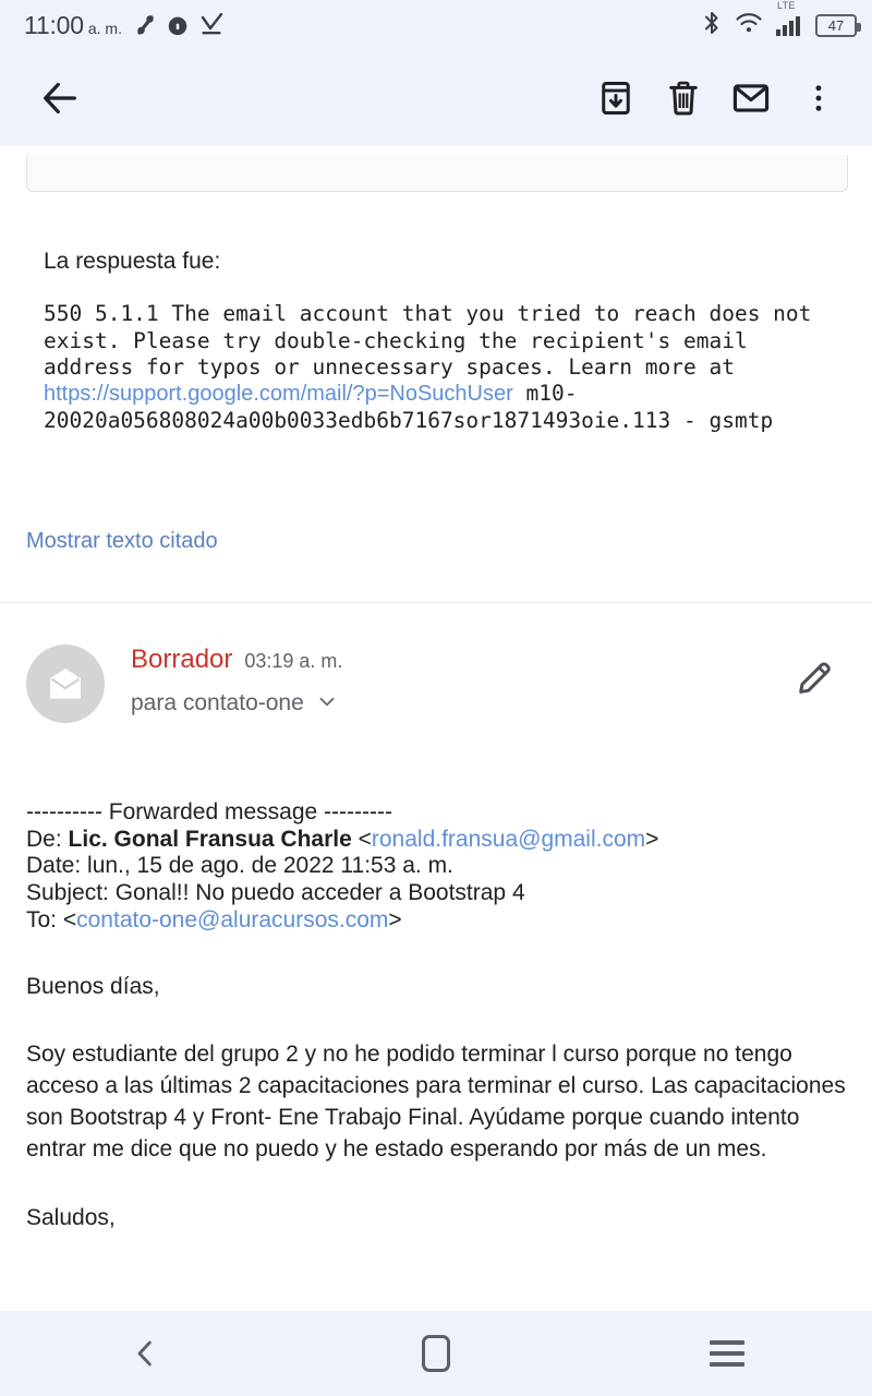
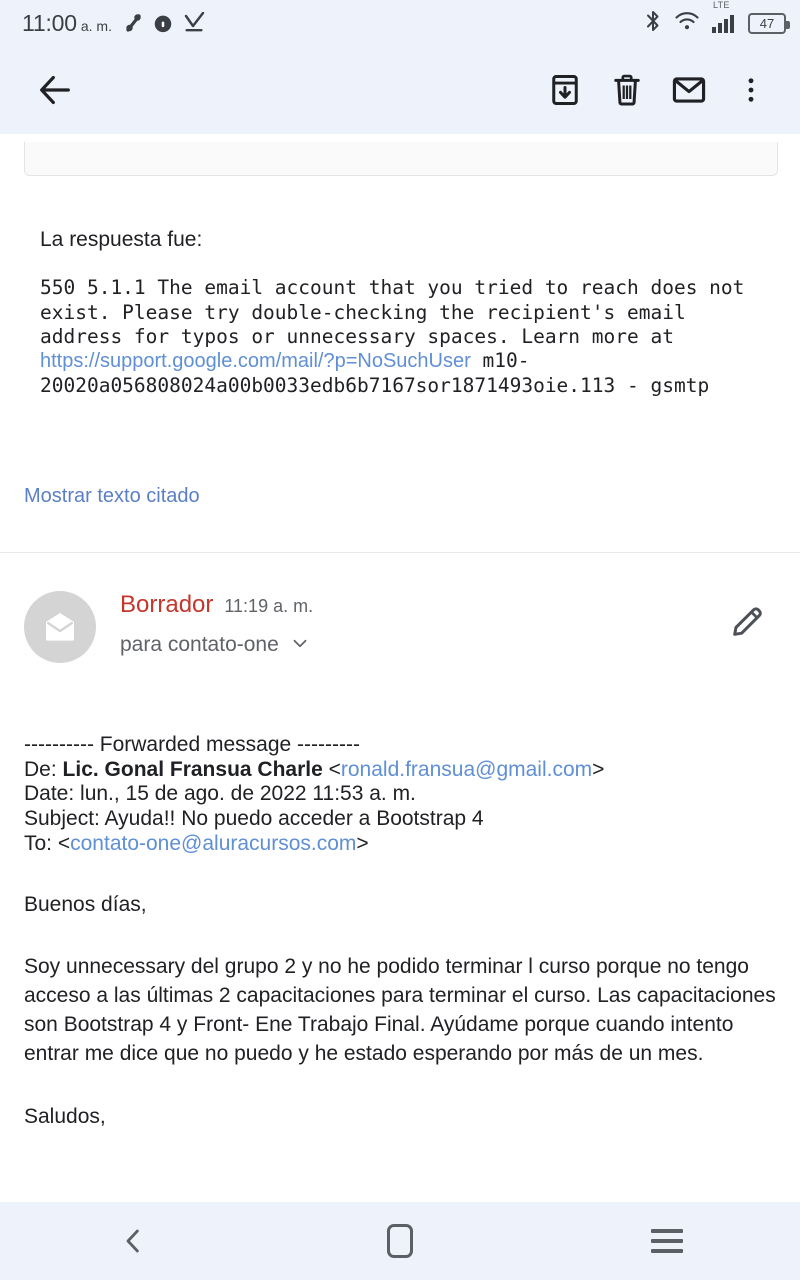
  11:00
  a. m.
  LTE
  47
  La respuesta fue:
  550 5.1.1 The email account that you tried to reach does not exist. Please try double-checking the recipient's email address for typos or unnecessary spaces. Learn more at https://support.google.com/mail/?p=NoSuchUser m10-20020a056808024a00b0033edb6b7167sor1871493oie.113 - gsmtp
  Mostrar texto citado
  Borrador
- 03:19 a. m.
+ 11:19 a. m.
  para contato-one
  ---------- Forwarded message ---------
  De: Lic. Gonal Fransua Charle <ronald.fransua@gmail.com>
  Date: lun., 15 de ago. de 2022 11:53 a. m.
- Subject: Gonal!! No puedo acceder a Bootstrap 4
+ Subject: Ayuda!! No puedo acceder a Bootstrap 4
  To: <contato-one@aluracursos.com>
  Buenos días,
- Soy estudiante del grupo 2 y no he podido terminar l curso porque no tengo acceso a las últimas 2 capacitaciones para terminar el curso. Las capacitaciones son Bootstrap 4 y Front- Ene Trabajo Final. Ayúdame porque cuando intento entrar me dice que no puedo y he estado esperando por más de un mes.
+ Soy unnecessary del grupo 2 y no he podido terminar l curso porque no tengo acceso a las últimas 2 capacitaciones para terminar el curso. Las capacitaciones son Bootstrap 4 y Front- Ene Trabajo Final. Ayúdame porque cuando intento entrar me dice que no puedo y he estado esperando por más de un mes.
  Saludos,
